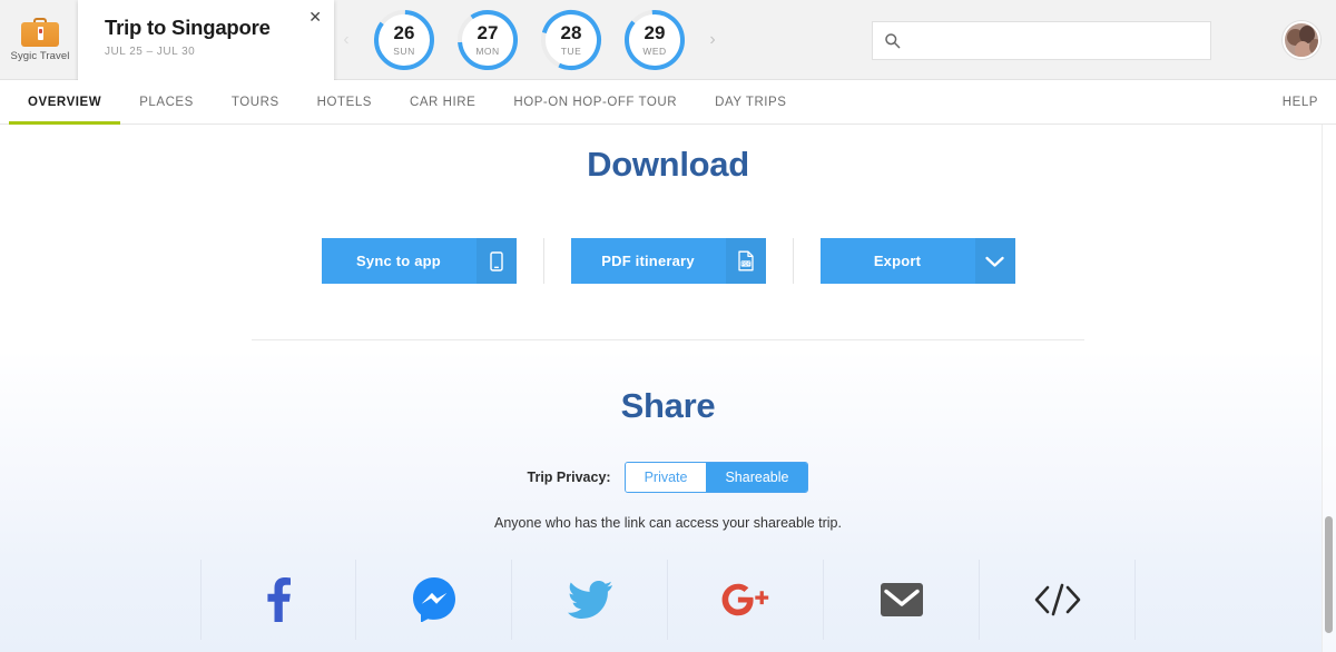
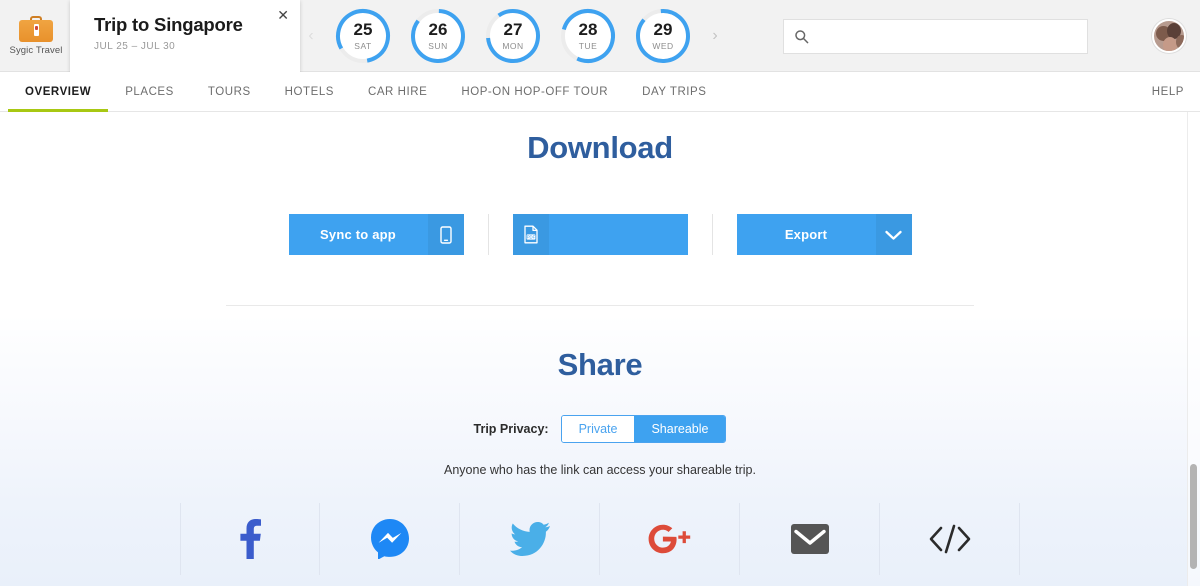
  Sygic Travel
  Trip to Singapore
  JUL 25 – JUL 30
  ✕
+ 25
+ SAT
  26
  SUN
  27
  MON
  28
  TUE
  29
  WED
  ›
  OVERVIEW
  PLACES
  TOURS
  HOTELS
  CAR HIRE
  HOP-ON HOP-OFF TOUR
  DAY TRIPS
  HELP
  Download
  Sync to app
- PDF itinerary
  Export
  Share
  Trip Privacy:
  Private
  Shareable
  Anyone who has the link can access your shareable trip.
